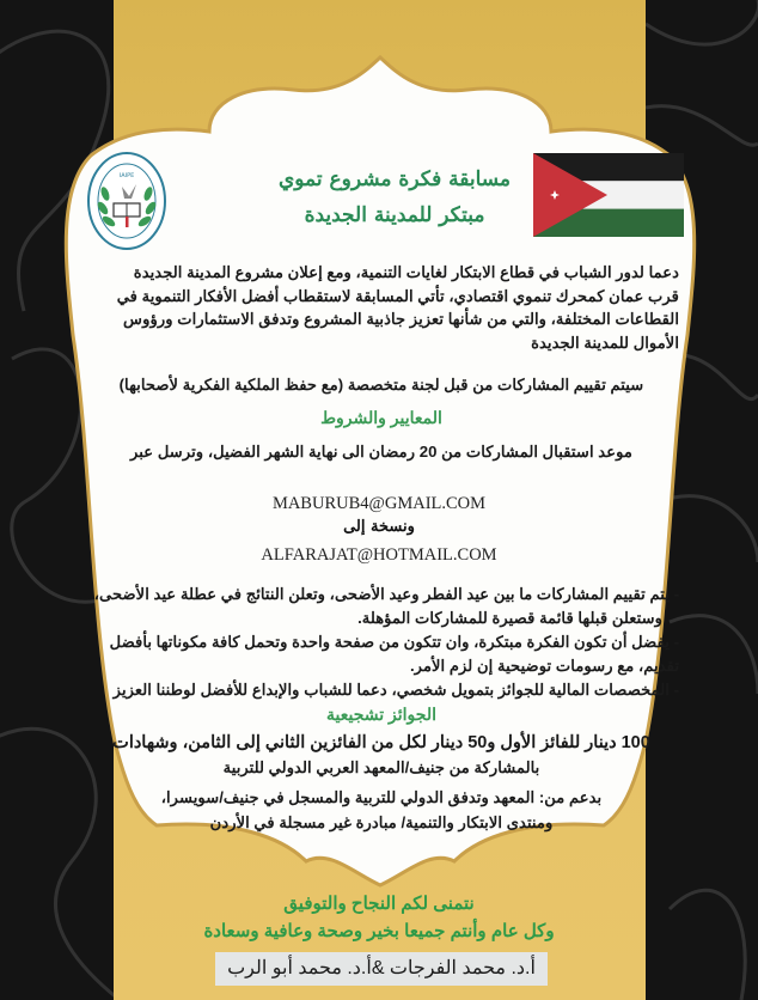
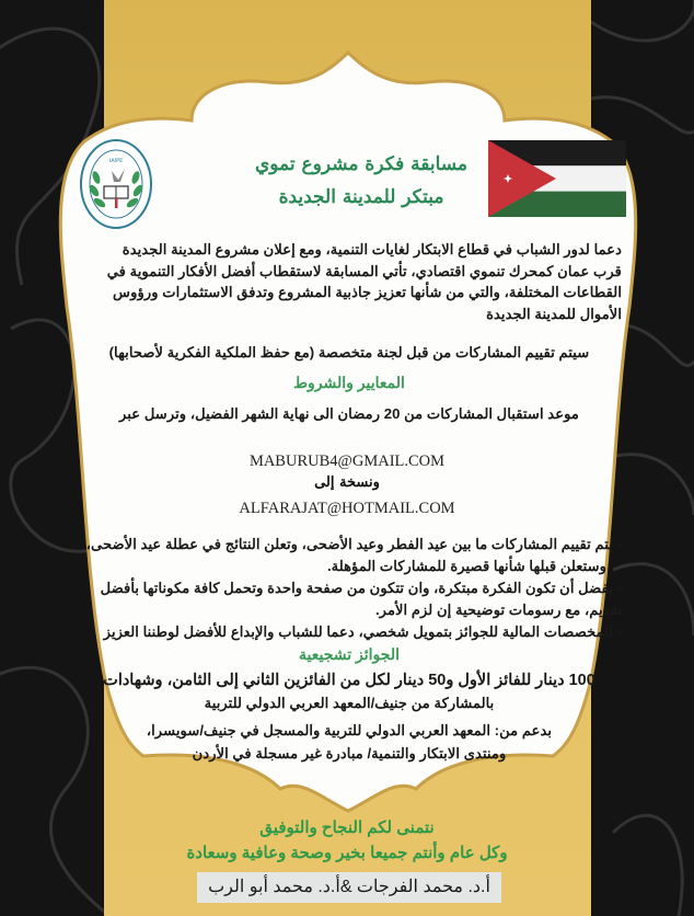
  مسابقة فكرة مشروع تموي
  مبتكر للمدينة الجديدة
  دعما لدور الشباب في قطاع الابتكار لغايات التنمية، ومع إعلان مشروع المدينة الجديدة
  قرب عمان كمحرك تنموي اقتصادي، تأتي المسابقة لاستقطاب أفضل الأفكار التنموية في
  القطاعات المختلفة، والتي من شأنها تعزيز جاذبية المشروع وتدفق الاستثمارات ورؤوس
  الأموال للمدينة الجديدة
  سيتم تقييم المشاركات من قبل لجنة متخصصة (مع حفظ الملكية الفكرية لأصحابها)
  المعايير والشروط
  موعد استقبال المشاركات من 20 رمضان الى نهاية الشهر الفضيل، وترسل عبر
  MABURUB4@GMAIL.COM
  ونسخة إلى
  ALFARAJAT@HOTMAIL.COM
  يتم تقييم المشاركات ما بين عيد الفطر وعيد الأضحى، وتعلن النتائج في عطلة عيد الأضحى،
- وستعلن قبلها قائمة قصيرة للمشاركات المؤهلة.
+ وستعلن قبلها شأنها قصيرة للمشاركات المؤهلة.
  فضل أن تكون الفكرة مبتكرة، وان تتكون من صفحة واحدة وتحمل كافة مكوناتها بأفضل
  ديم، مع رسومات توضيحية إن لزم الأمر.
  مخصصات المالية للجوائز بتمويل شخصي، دعما للشباب والإبداع للأفضل لوطننا العزيز
  الجوائز تشجيعية
  100 دينار للفائز الأول و50 دينار لكل من الفائزين الثاني إلى الثامن، وشهادات
  بالمشاركة من جنيف/المعهد العربي الدولي للتربية
- بدعم من: المعهد وتدفق الدولي للتربية والمسجل في جنيف/سويسرا،
+ بدعم من: المعهد العربي الدولي للتربية والمسجل في جنيف/سويسرا،
  ومنتدى الابتكار والتنمية/ مبادرة غير مسجلة في الأردن
  نتمنى لكم النجاح والتوفيق
  وكل عام وأنتم جميعا بخير وصحة وعافية وسعادة
  أ.د. محمد الفرجات &أ.د. محمد أبو الرب
